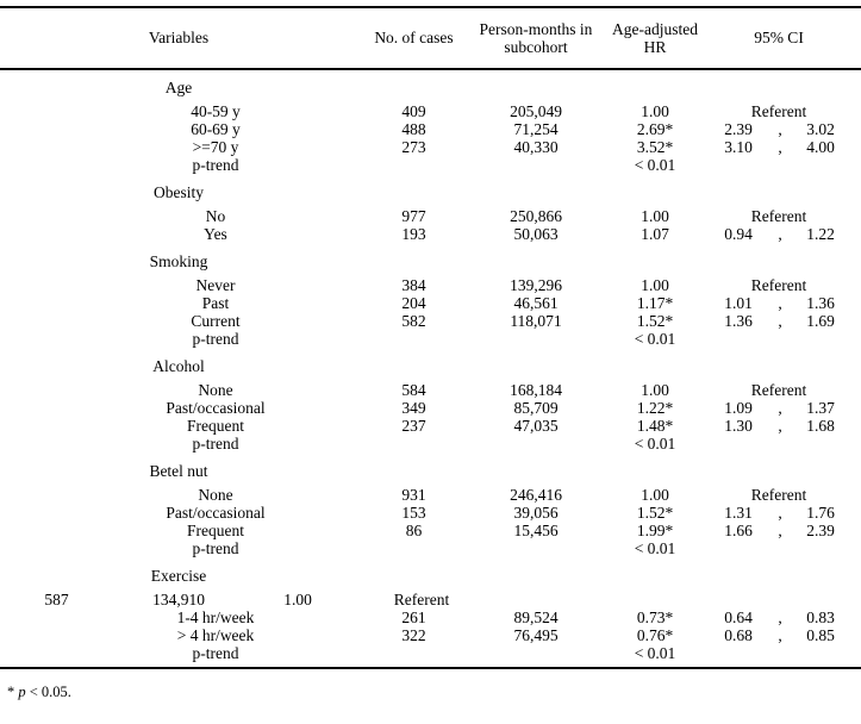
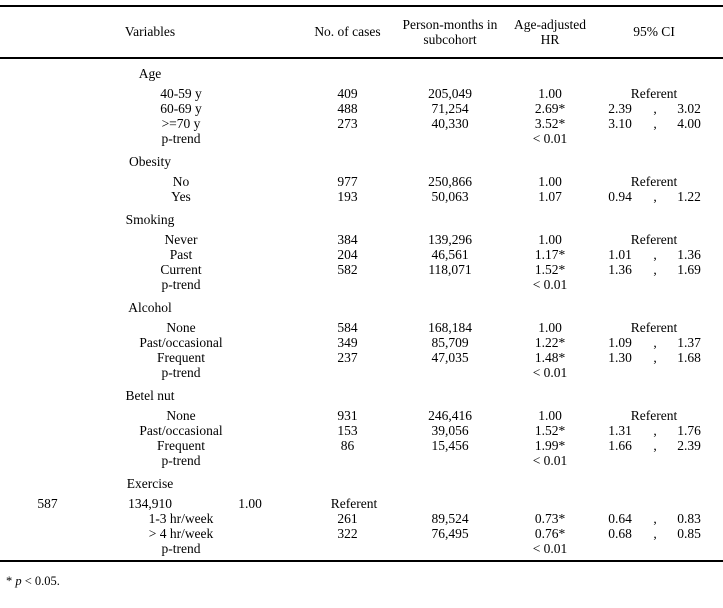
  Variables
  No. of cases
  Person-months in subcohort
  Age-adjusted HR
  95% CI
  Age
  40-59 y
  409
  205,049
  1.00
  Referent
  60-69 y
  488
  71,254
  2.69*
  2.39
  ,
  3.02
  >=70 y
  273
  40,330
  3.52*
  3.10
  ,
  4.00
  p-trend
  < 0.01
  Obesity
  No
  977
  250,866
  1.00
  Referent
  Yes
  193
  50,063
  1.07
  0.94
  ,
  1.22
  Smoking
  Never
  384
  139,296
  1.00
  Referent
  Past
  204
  46,561
  1.17*
  1.01
  ,
  1.36
  Current
  582
  118,071
  1.52*
  1.36
  ,
  1.69
  p-trend
  < 0.01
  Alcohol
  None
  584
  168,184
  1.00
  Referent
  Past/occasional
  349
  85,709
  1.22*
  1.09
  ,
  1.37
  Frequent
  237
  47,035
  1.48*
  1.30
  ,
  1.68
  p-trend
  < 0.01
  Betel nut
  None
  931
  246,416
  1.00
  Referent
  Past/occasional
  153
  39,056
  1.52*
  1.31
  ,
  1.76
  Frequent
  86
  15,456
  1.99*
  1.66
  ,
  2.39
  p-trend
  < 0.01
  Exercise
  587
  134,910
  1.00
  Referent
- 1-4 hr/week
+ 1-3 hr/week
  261
  89,524
  0.73*
  0.64
  ,
  0.83
  > 4 hr/week
  322
  76,495
  0.76*
  0.68
  ,
  0.85
  p-trend
  < 0.01
  * p < 0.05.
